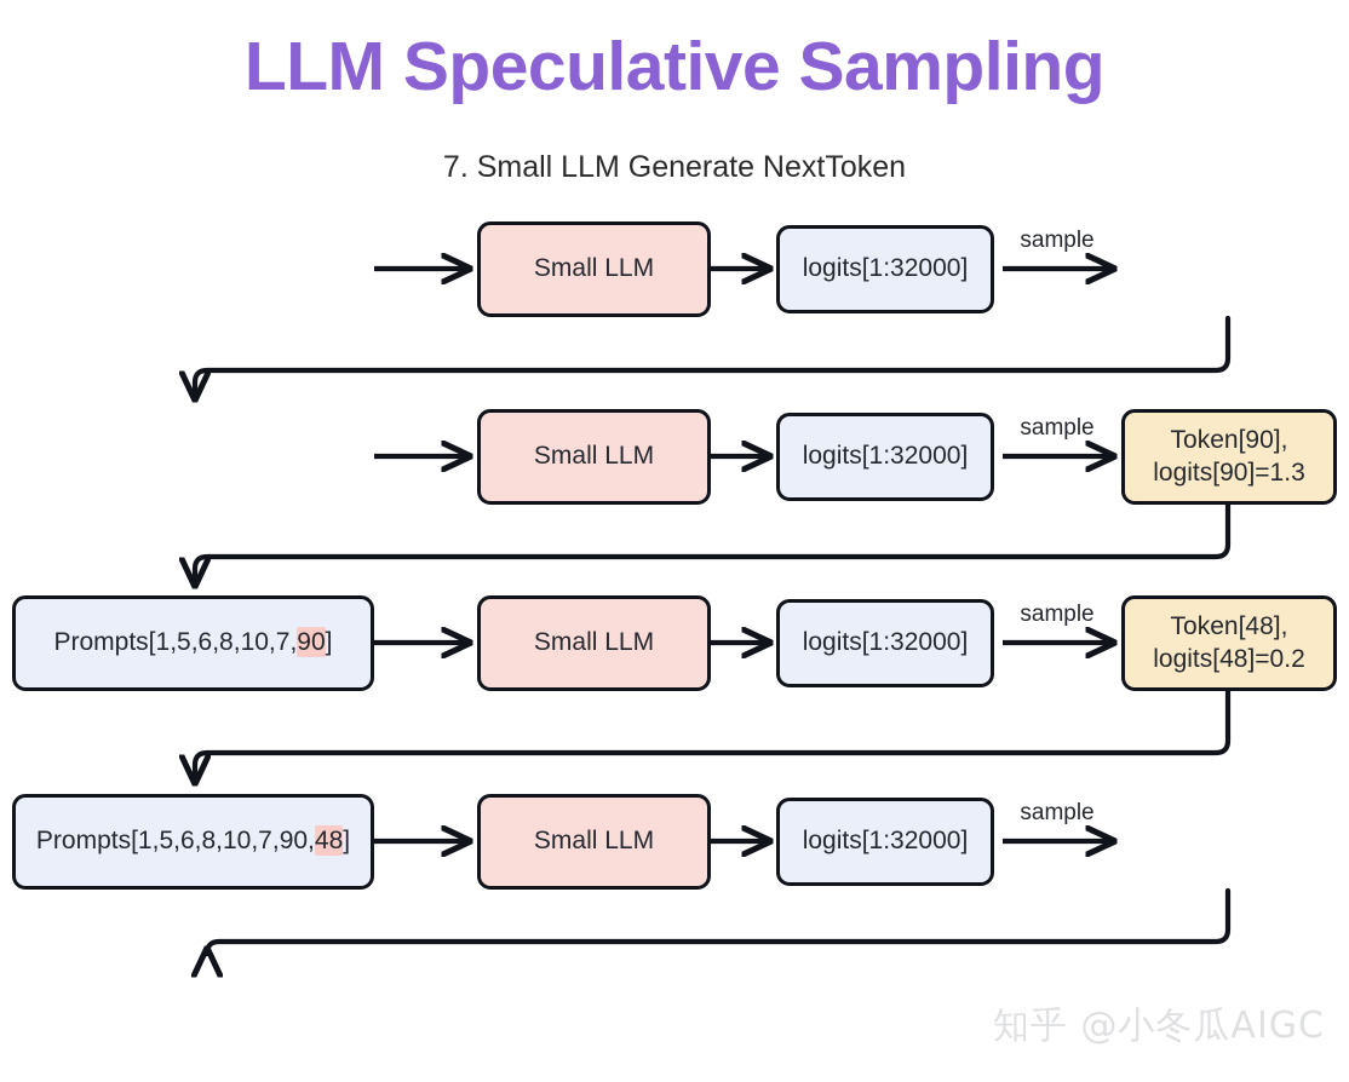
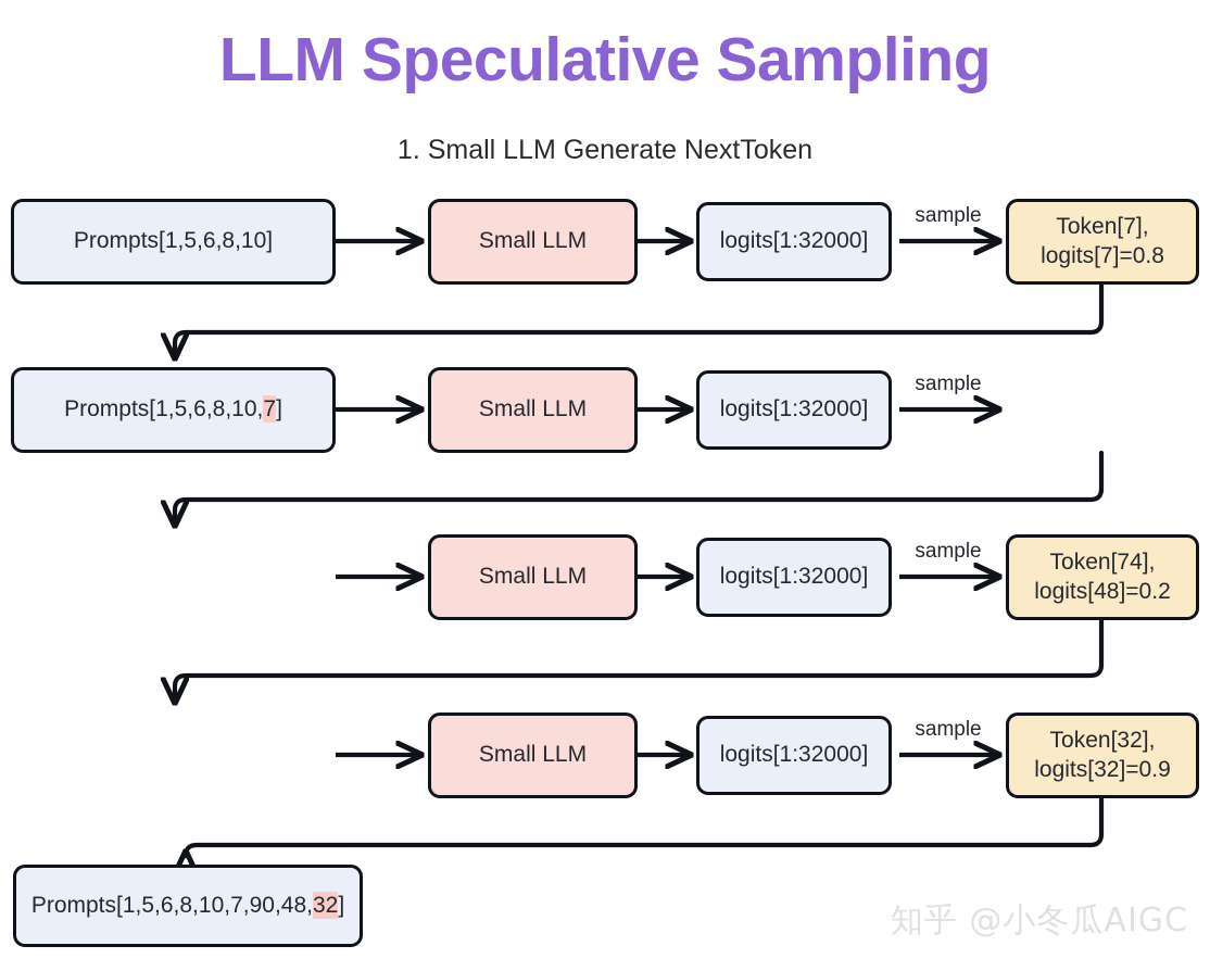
  LLM Speculative Sampling
- 7. Small LLM Generate NextToken
+ 1. Small LLM Generate NextToken
+ Prompts[1,5,6,8,10]
  Small LLM
  logits[1:32000]
  sample
+ Token[7],
+ logits[7]=0.8
+ Prompts[1,5,6,8,10,7]
  Small LLM
  logits[1:32000]
  sample
- Token[90],
- logits[90]=1.3
- Prompts[1,5,6,8,10,7,90]
  Small LLM
  logits[1:32000]
  sample
- Token[48],
+ Token[74],
  logits[48]=0.2
- Prompts[1,5,6,8,10,7,90,48]
  Small LLM
  logits[1:32000]
  sample
+ Token[32],
+ logits[32]=0.9
+ Prompts[1,5,6,8,10,7,90,48,32]
  知乎 @小冬瓜AIGC
